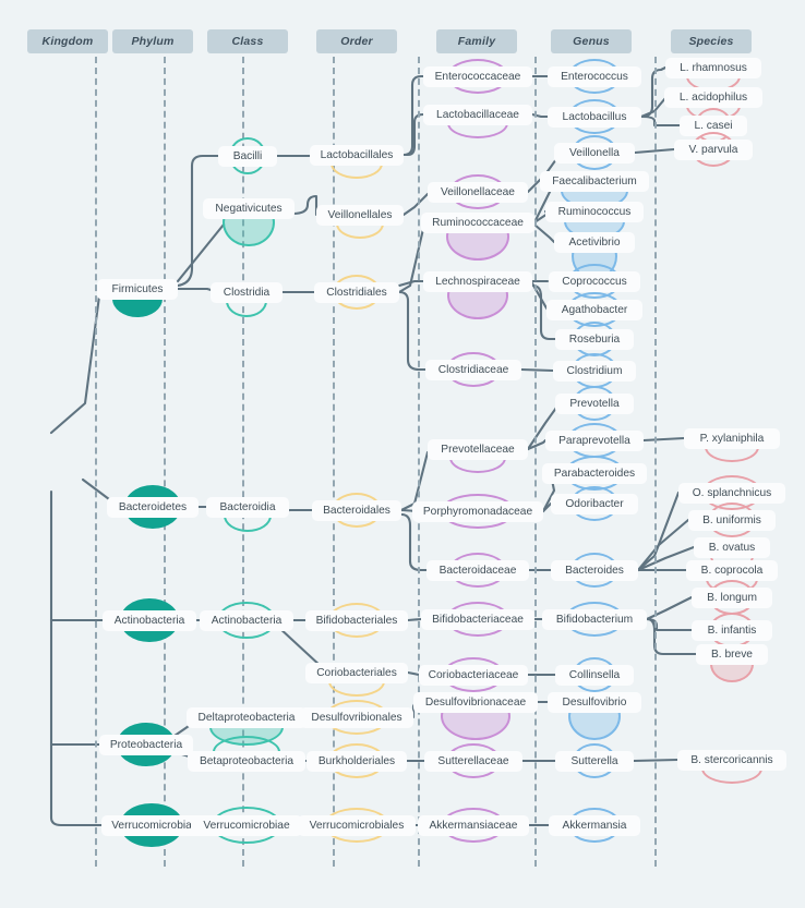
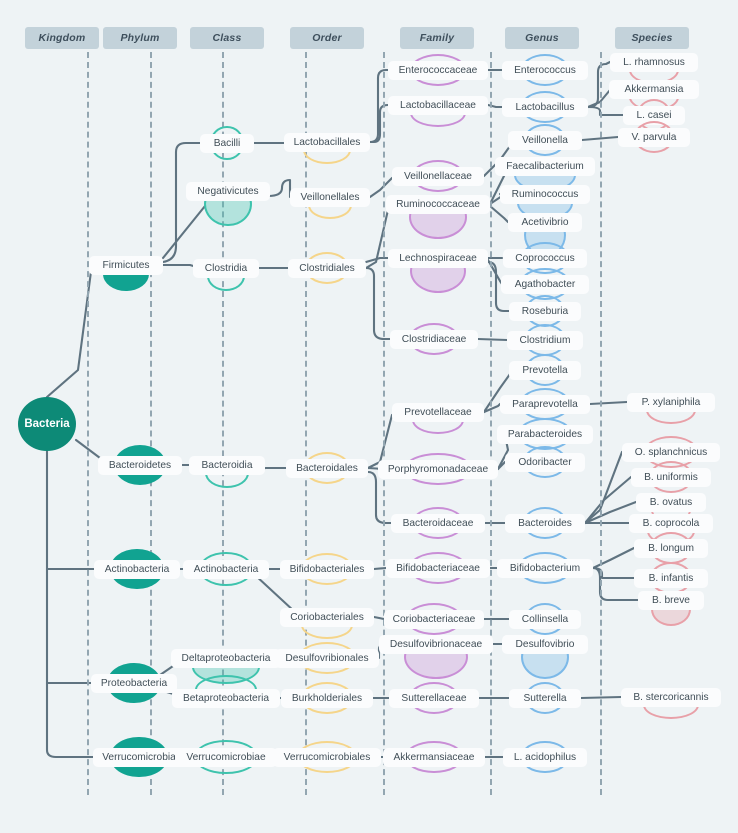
  Kingdom
  Phylum
  Class
  Order
  Family
  Genus
  Species
+ Bacteria
  Firmicutes
  Bacteroidetes
  Actinobacteria
  Proteobacteria
  Verrucomicrobia
  Bacilli
  Negativicutes
  Clostridia
  Bacteroidia
  Actinobacteria
  Deltaproteobacteria
  Betaproteobacteria
  Verrucomicrobiae
  Lactobacillales
  Veillonellales
  Clostridiales
  Bacteroidales
  Bifidobacteriales
  Coriobacteriales
  Desulfovribionales
  Burkholderiales
  Verrucomicrobiales
  Enterococcaceae
  Lactobacillaceae
  Veillonellaceae
  Ruminococcaceae
  Lechnospiraceae
  Clostridiaceae
  Prevotellaceae
  Porphyromonadaceae
  Bacteroidaceae
  Bifidobacteriaceae
  Coriobacteriaceae
  Desulfovibrionaceae
  Sutterellaceae
  Akkermansiaceae
  Enterococcus
  Lactobacillus
  Veillonella
  Faecalibacterium
  Ruminococcus
  Acetivibrio
  Coprococcus
  Agathobacter
  Roseburia
  Clostridium
  Prevotella
  Paraprevotella
  Parabacteroides
  Odoribacter
  Bacteroides
  Bifidobacterium
  Collinsella
  Desulfovibrio
  Sutterella
- Akkermansia
+ L. acidophilus
  L. rhamnosus
- L. acidophilus
+ Akkermansia
  L. casei
  V. parvula
  P. xylaniphila
  O. splanchnicus
  B. uniformis
  B. ovatus
  B. coprocola
  B. longum
  B. infantis
  B. breve
  B. stercoricannis
